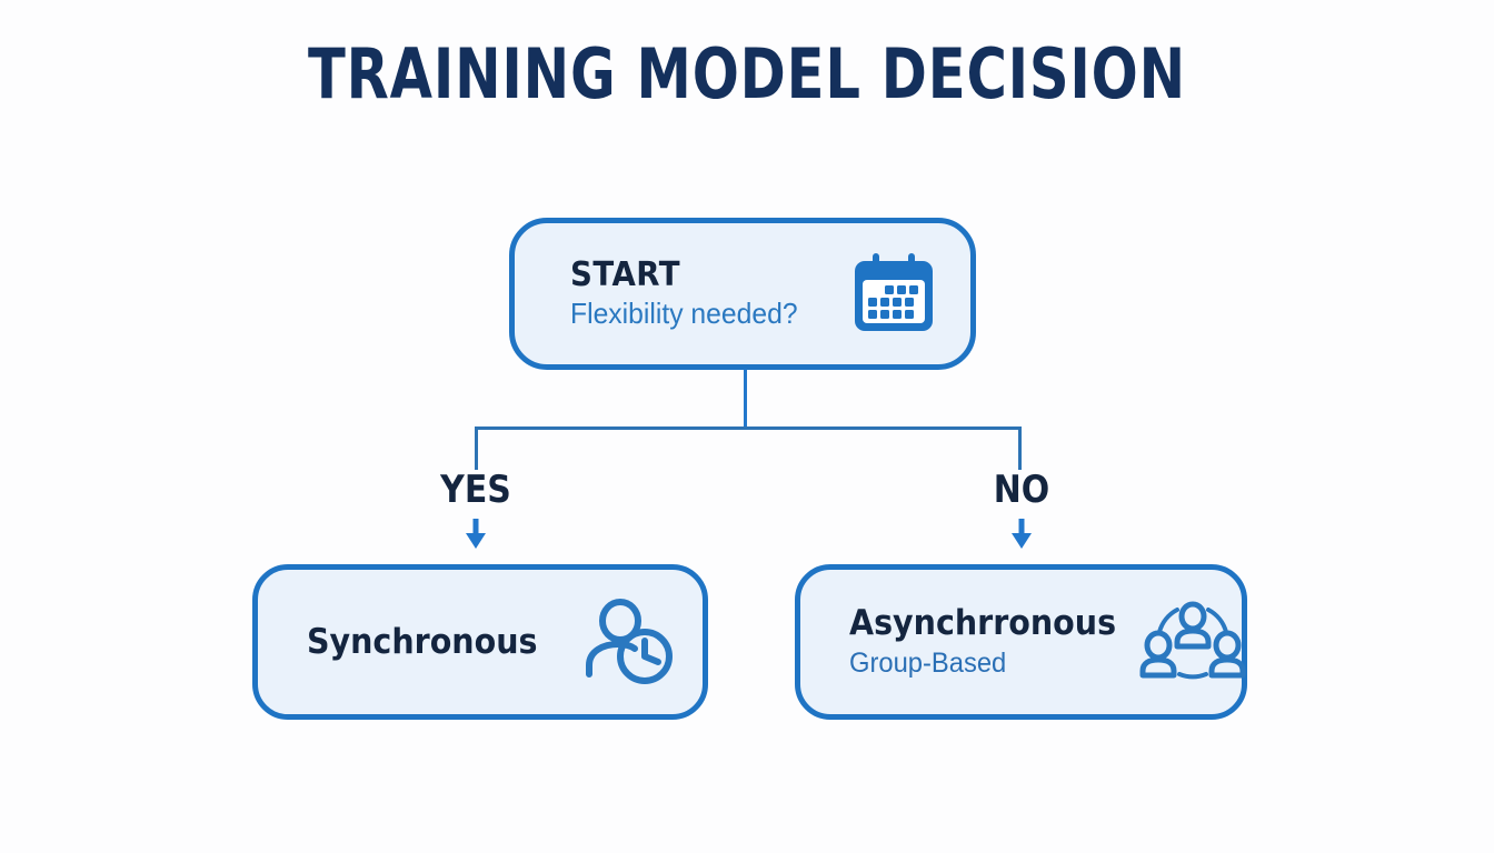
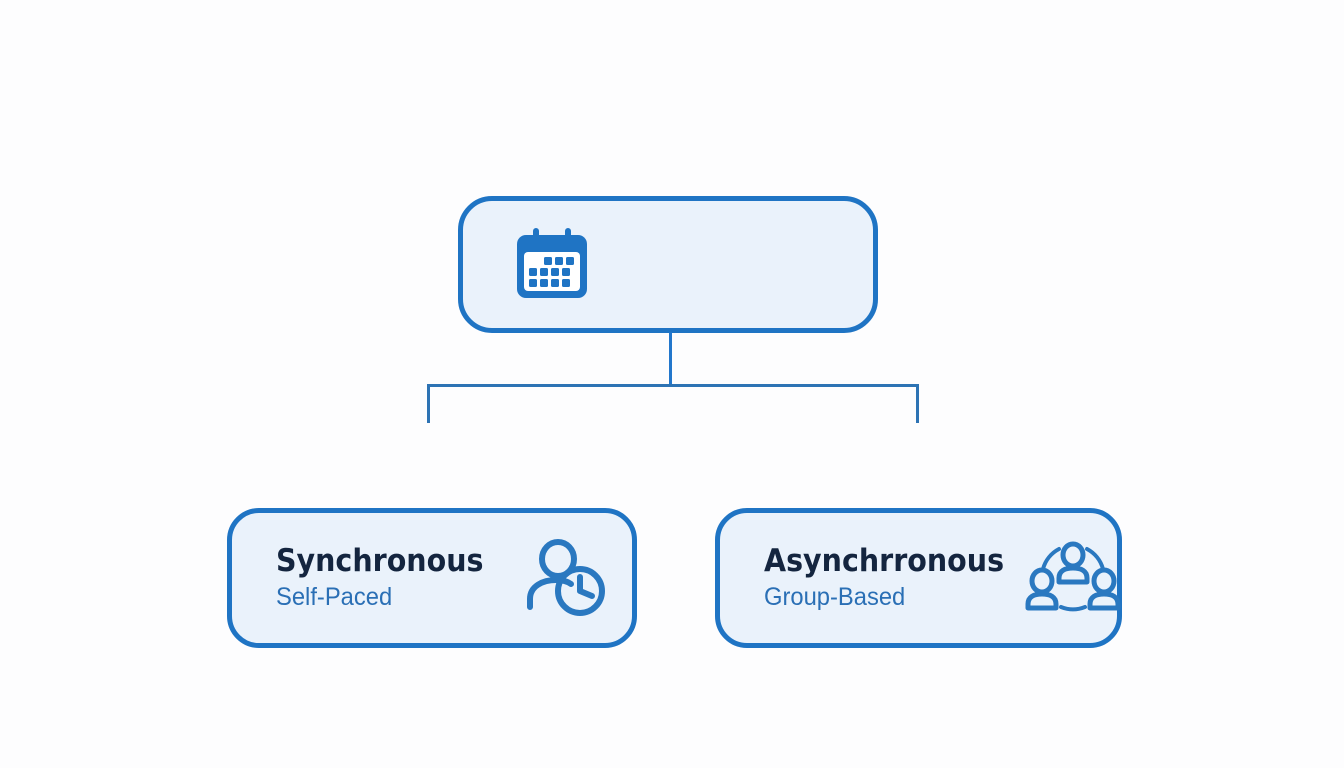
- TRAINING MODEL DECISION
- START
- Flexibility needed?
- YES
- NO
  Synchronous
+ Self-Paced
  Asynchrronous
  Group-Based
